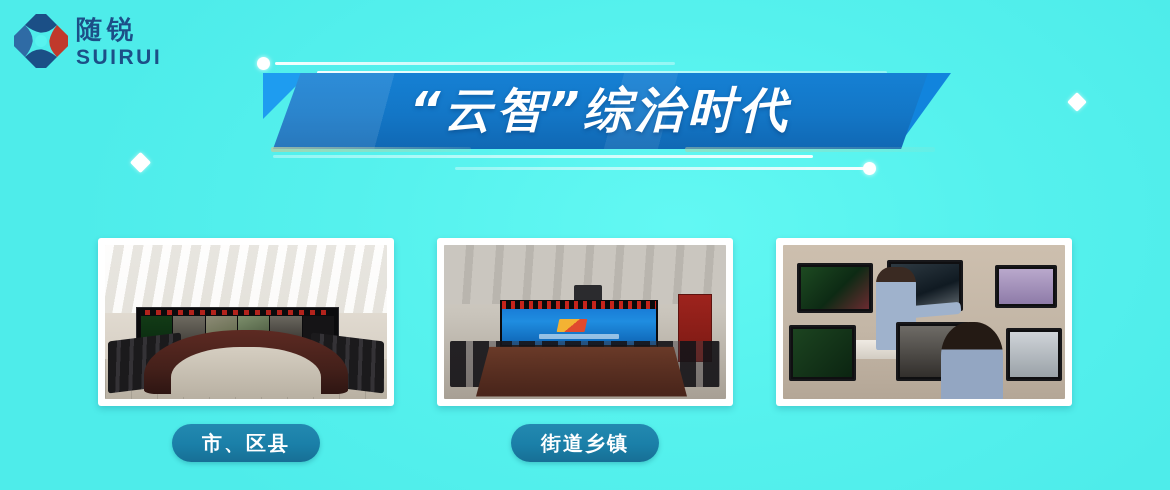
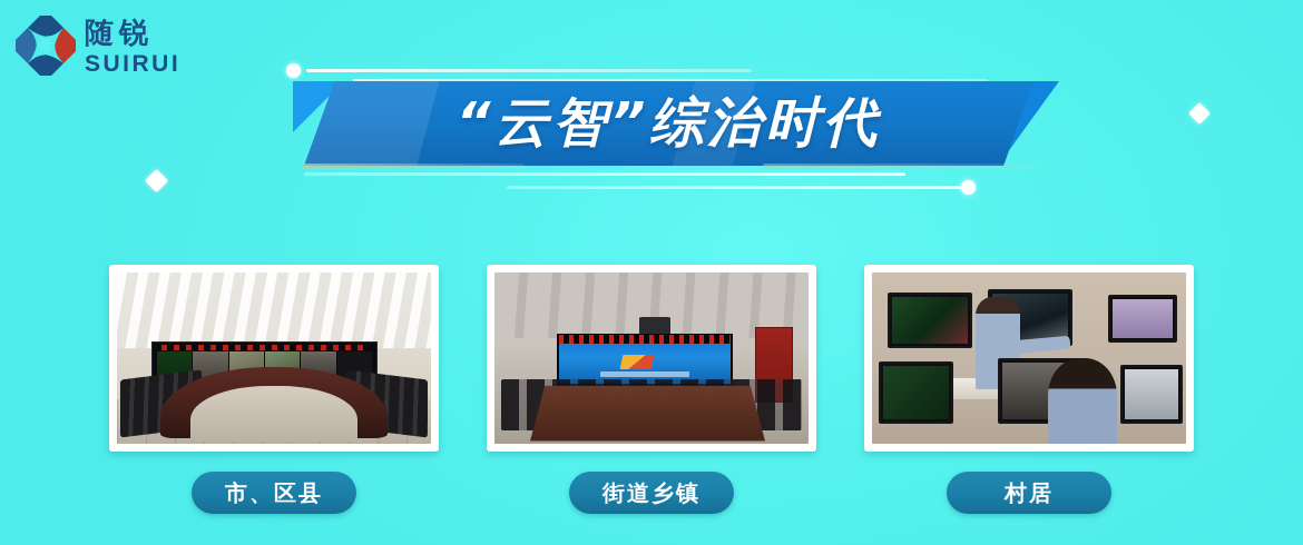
  随锐
  SUIRUI
  “云智”综治时代
  市、区县
  街道乡镇
+ 村居
